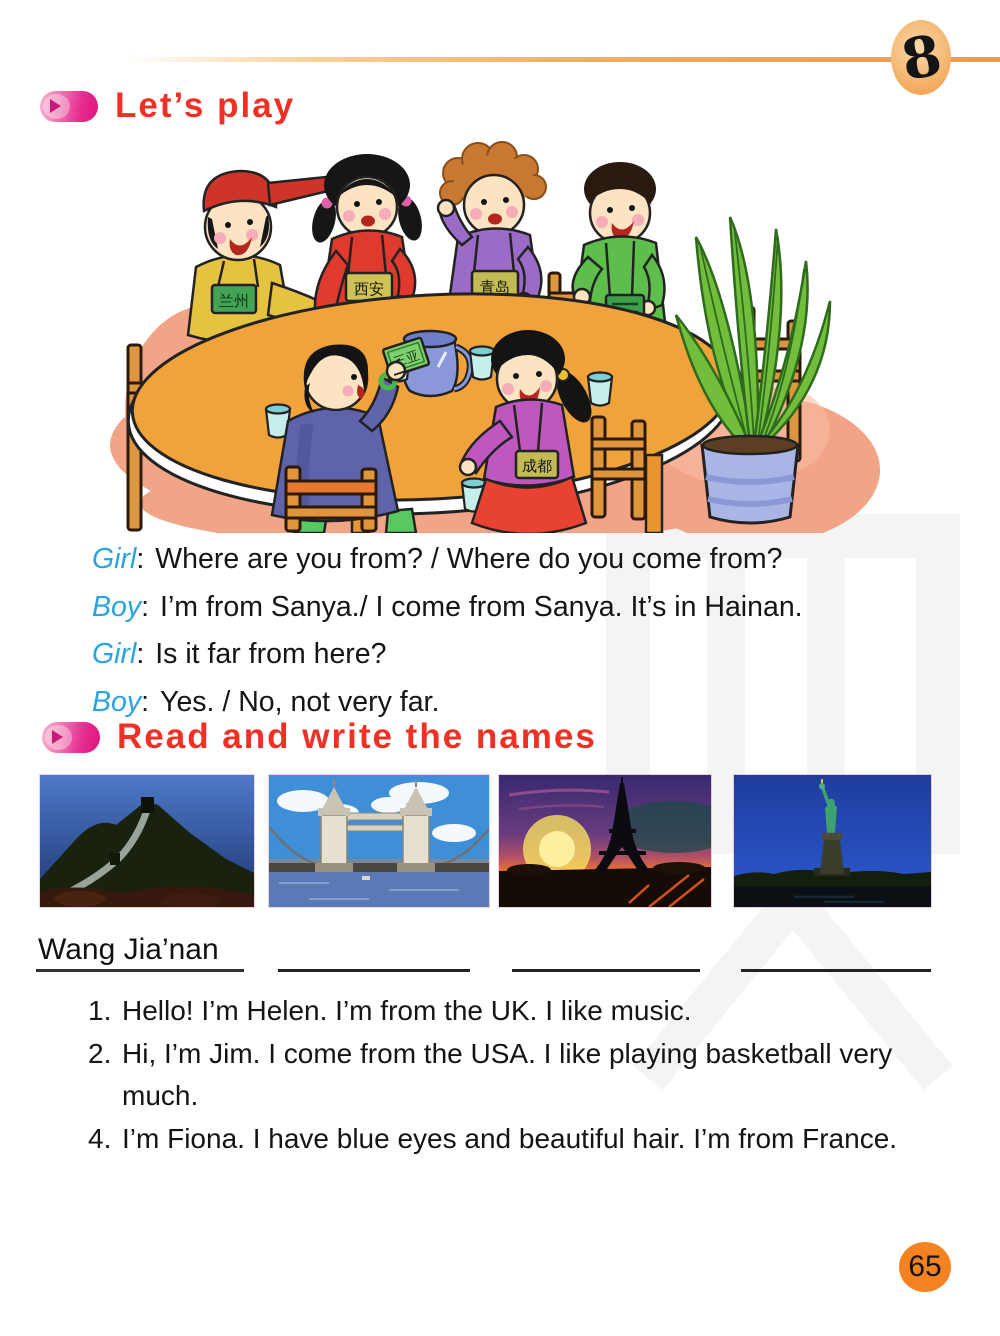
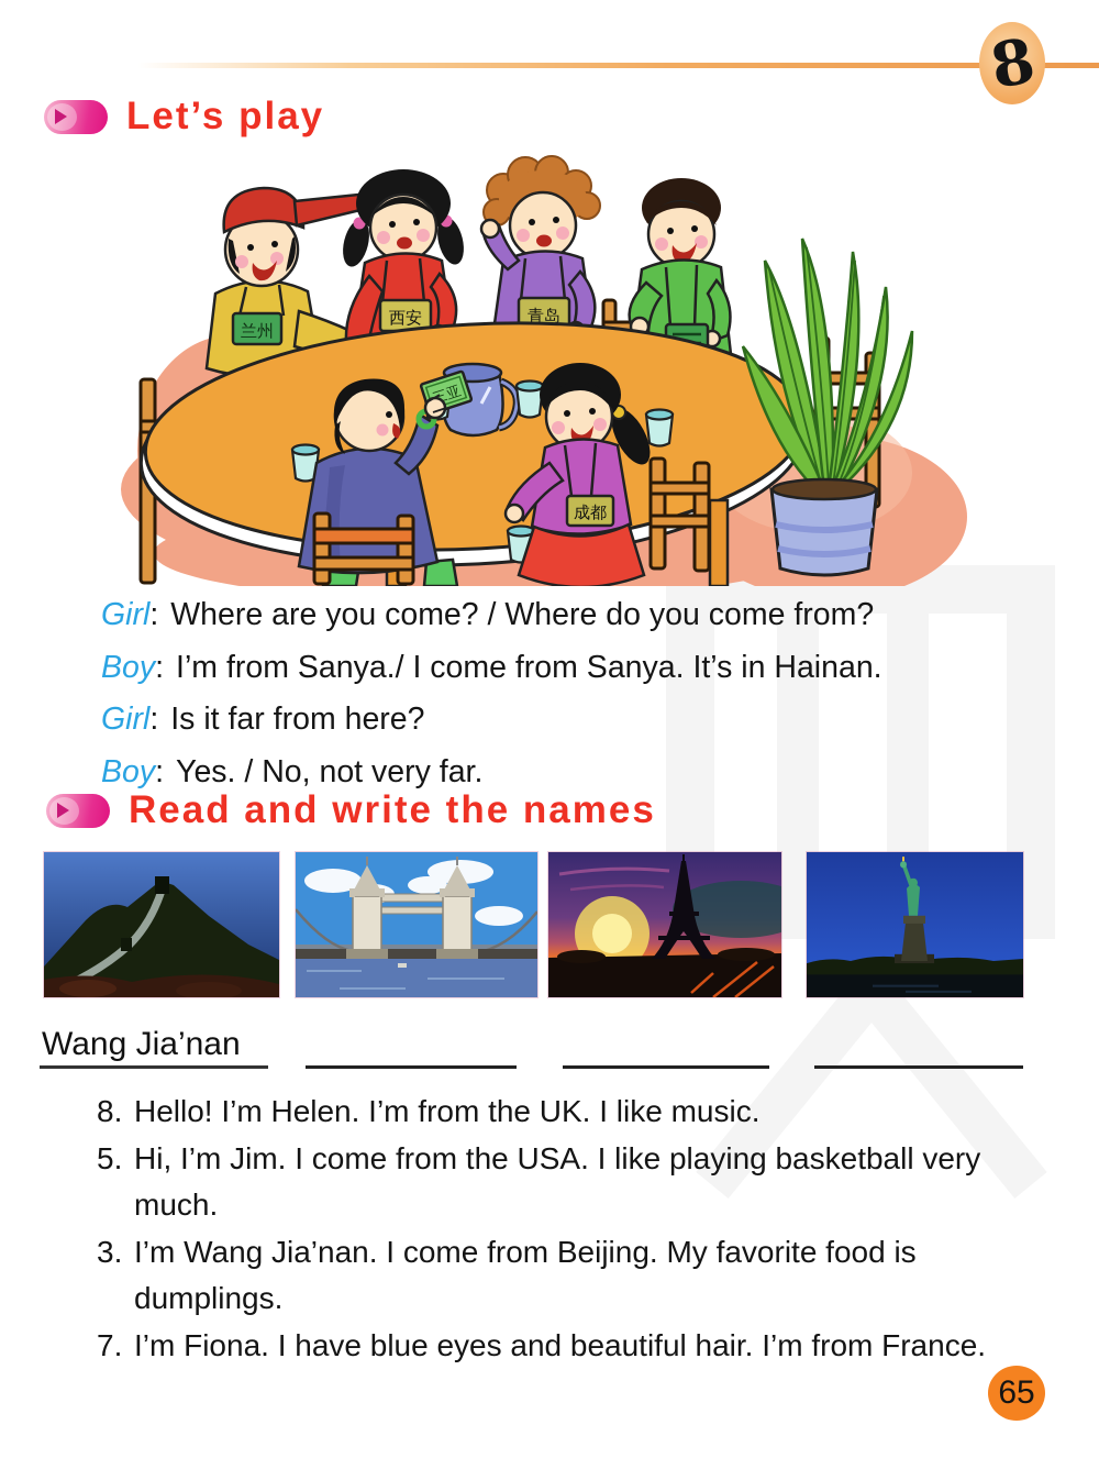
  Let’s play
  兰州
  西安
  青岛
  成都
- Girl: Where are you from? / Where do you come from?
+ Girl: Where are you come? / Where do you come from?
  Boy: I’m from Sanya./ I come from Sanya. It’s in Hainan.
  Girl: Is it far from here?
  Boy: Yes. / No, not very far.
  Read and write the names
  Wang Jia’nan
- 1.
+ 8.
  Hello! I’m Helen. I’m from the UK. I like music.
- 2.
+ 5.
  Hi, I’m Jim. I come from the USA. I like playing basketball very much.
+ 3.
+ I’m Wang Jia’nan. I come from Beijing. My favorite food is dumplings.
- 4.
+ 7.
  I’m Fiona. I have blue eyes and beautiful hair. I’m from France.
  65
